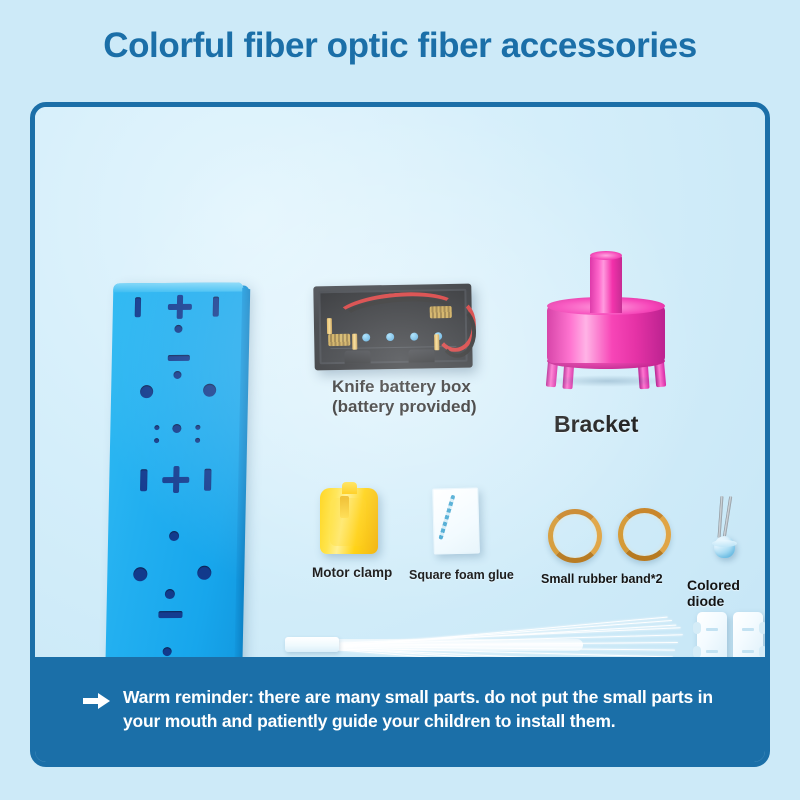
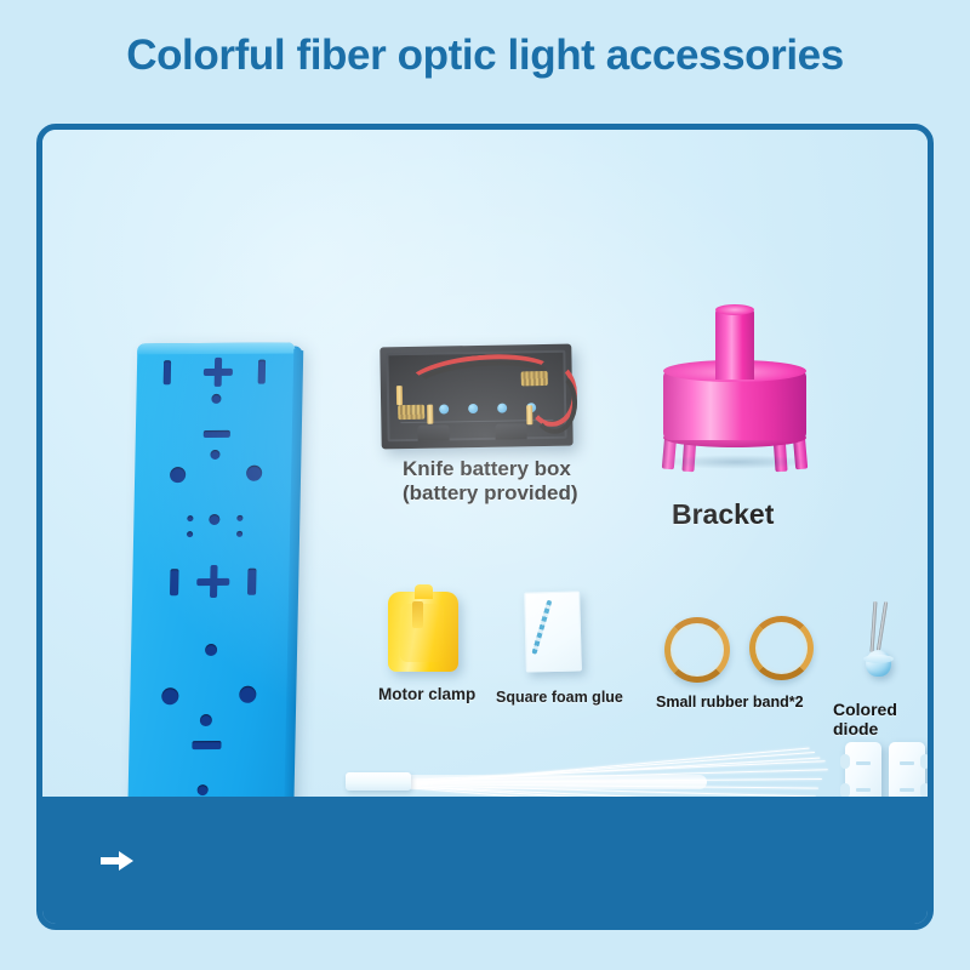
- Colorful fiber optic fiber accessories
+ Colorful fiber optic light accessories
- Warm reminder: there are many small parts. do not put the small parts in your mouth and patiently guide your children to install them.
